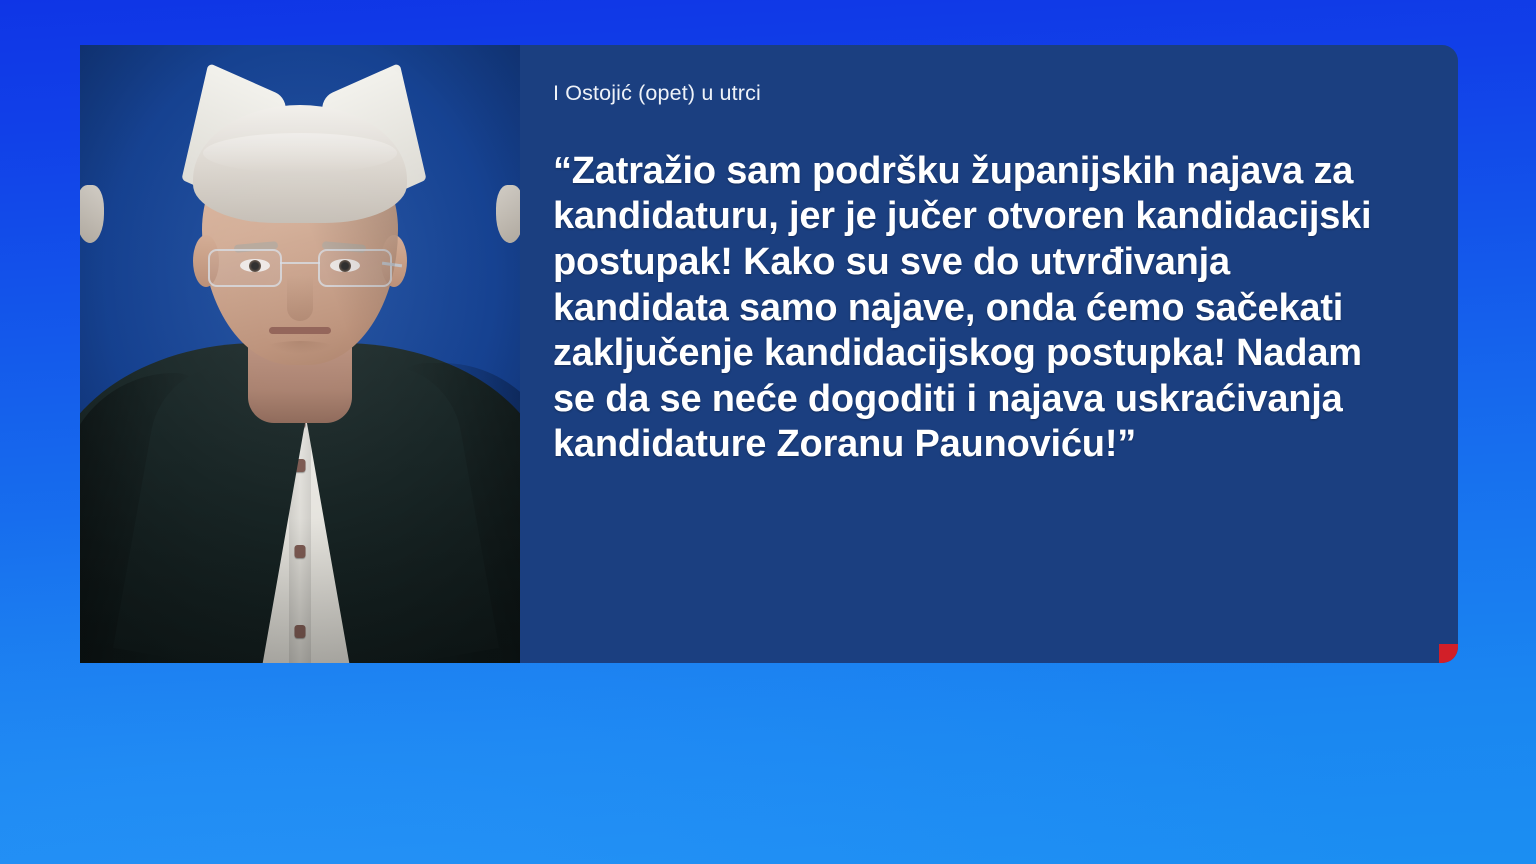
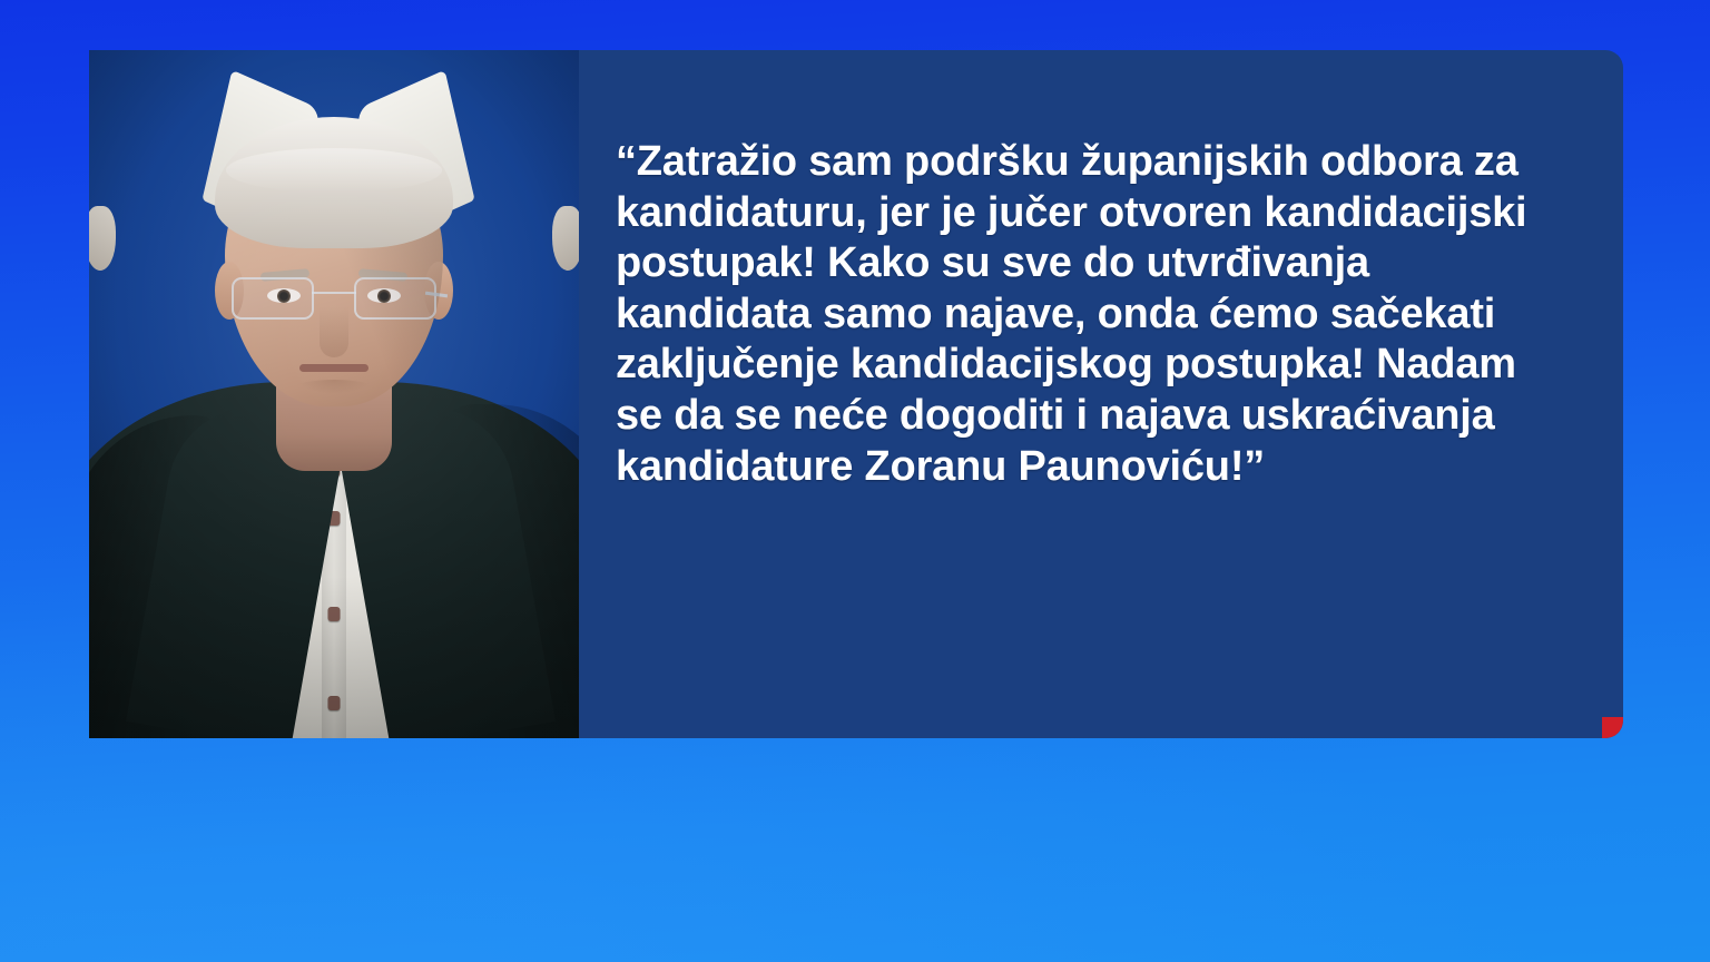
- I Ostojić (opet) u utrci
- “Zatražio sam podršku županijskih najava za kandidaturu, jer je jučer otvoren kandidacijski postupak! Kako su sve do utvrđivanja kandidata samo najave, onda ćemo sačekati zaključenje kandidacijskog postupka! Nadam se da se neće dogoditi i najava uskraćivanja kandidature Zoranu Paunoviću!”
+ “Zatražio sam podršku županijskih odbora za kandidaturu, jer je jučer otvoren kandidacijski postupak! Kako su sve do utvrđivanja kandidata samo najave, onda ćemo sačekati zaključenje kandidacijskog postupka! Nadam se da se neće dogoditi i najava uskraćivanja kandidature Zoranu Paunoviću!”
